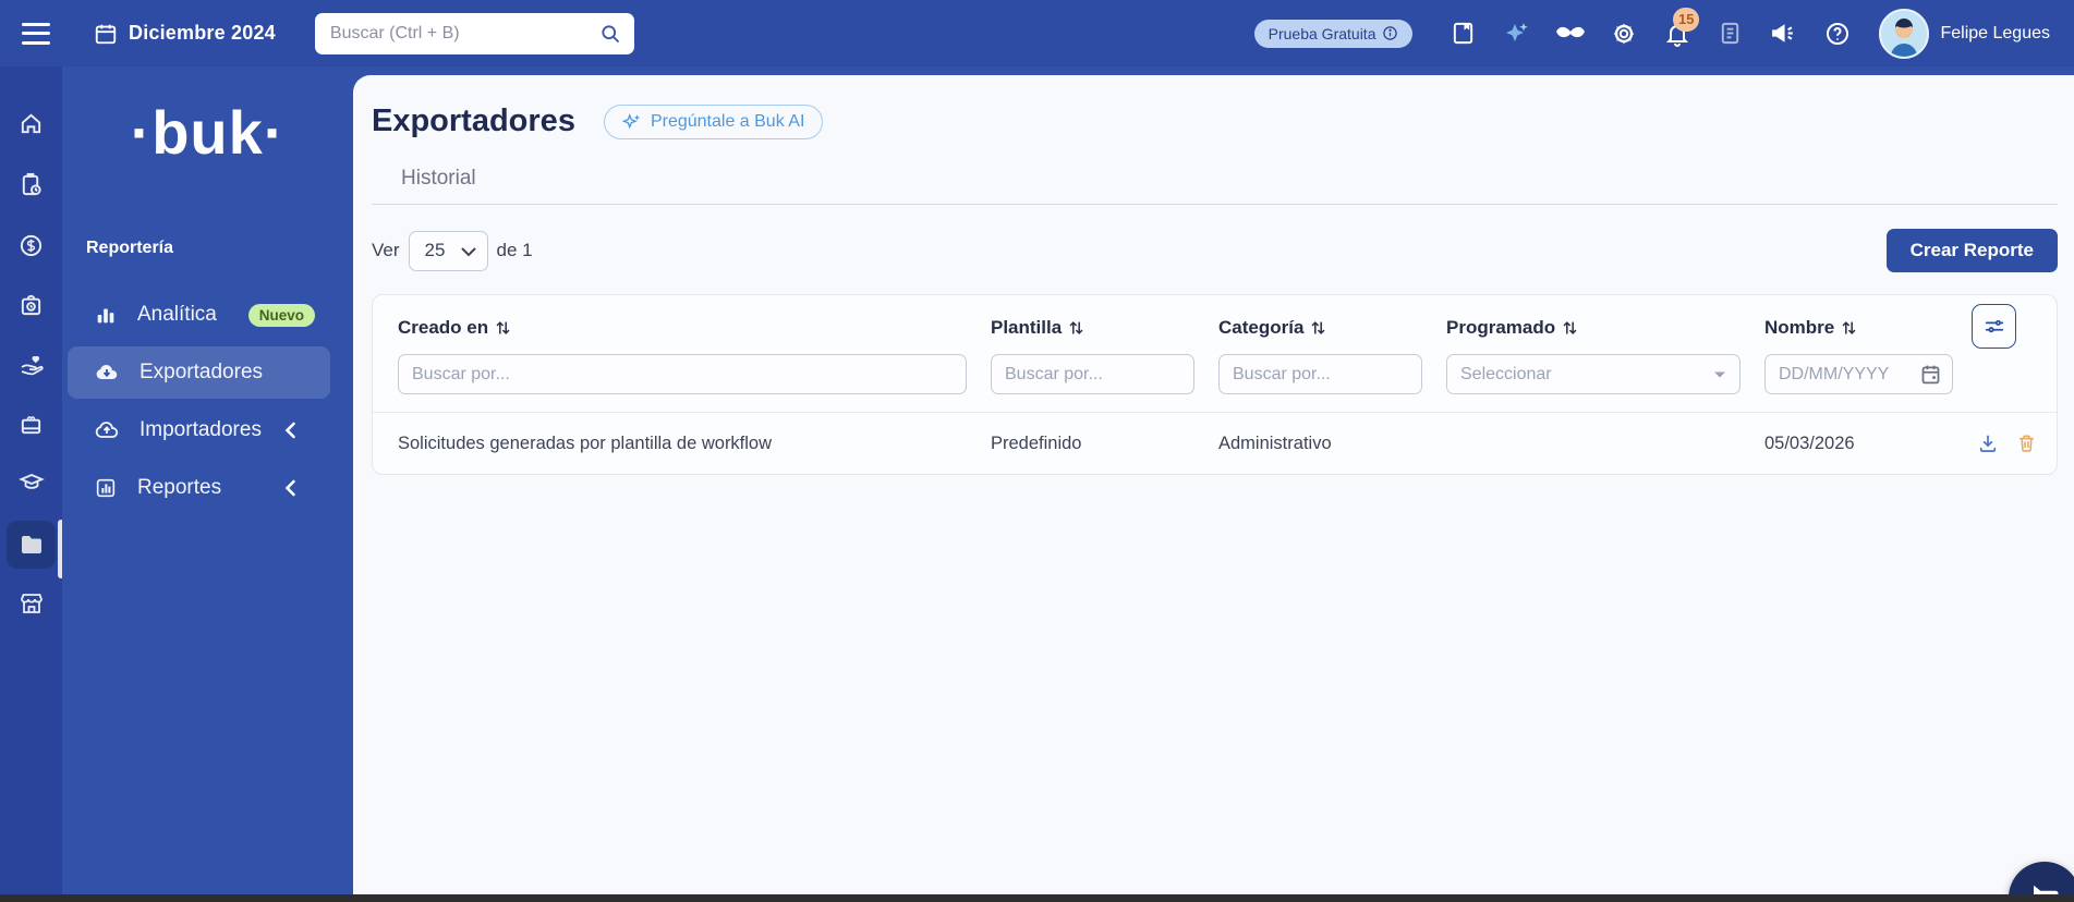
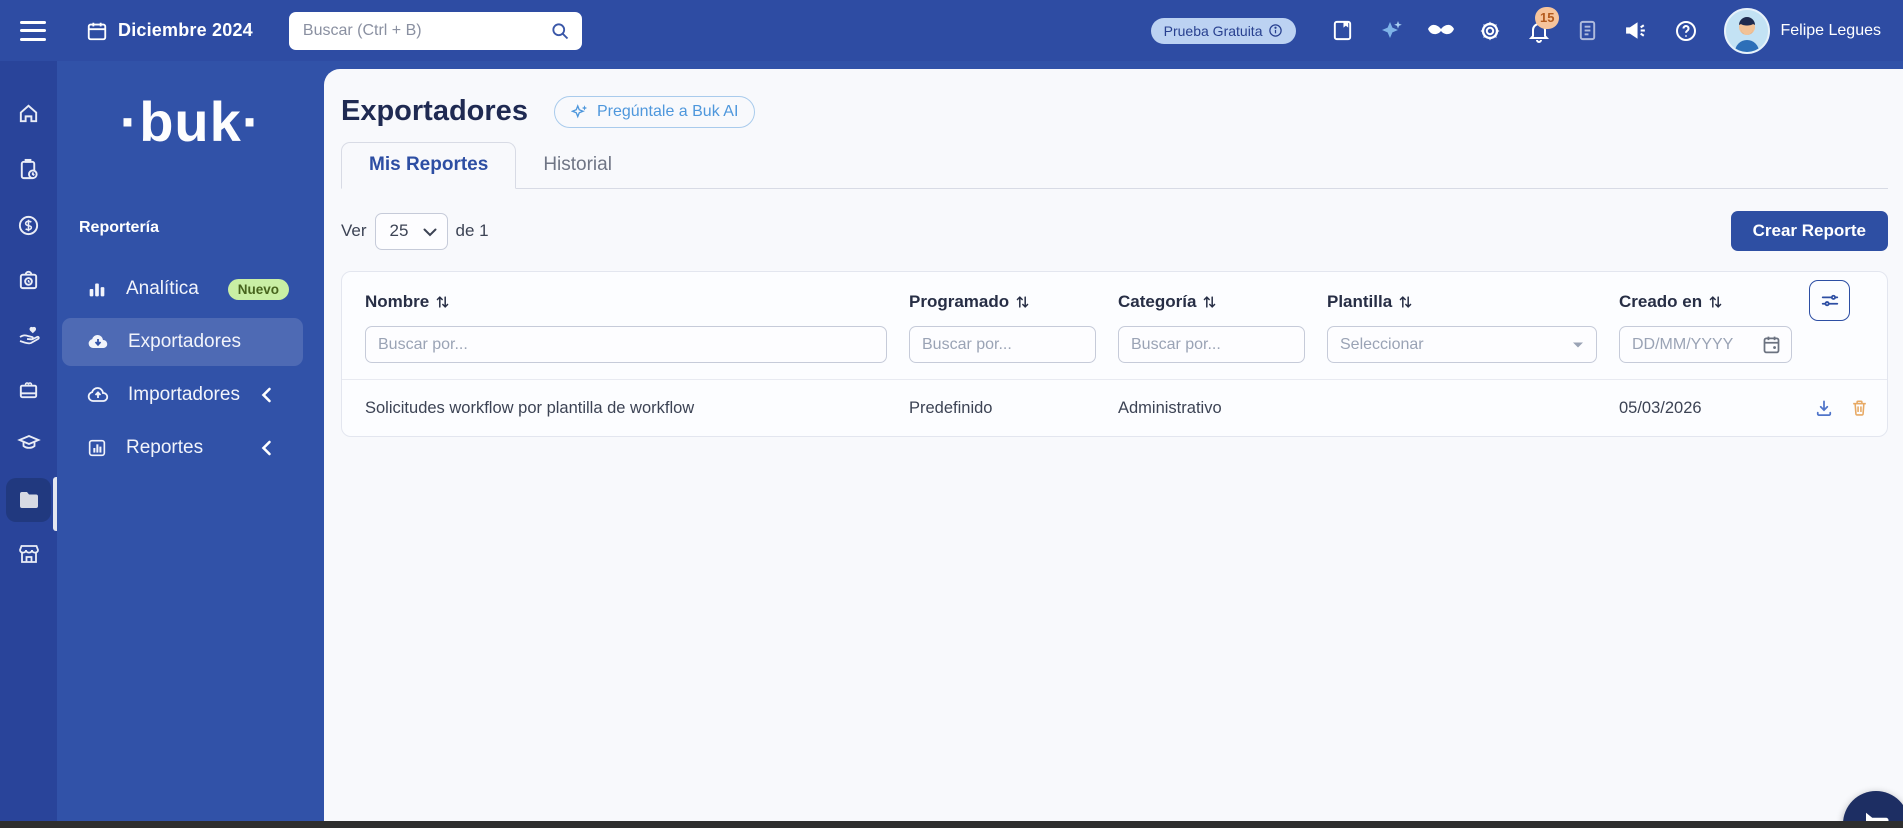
  Diciembre 2024
  Buscar (Ctrl + B)
  Prueba Gratuita
  15
  Felipe Legues
  ·buk·
  Reportería
  Analítica
  Nuevo
  Exportadores
  Importadores
  Reportes
  Exportadores
  Pregúntale a Buk AI
+ Mis Reportes
  Historial
  Ver
  25
  de 1
  Crear Reporte
- Creado en
+ Nombre
- Plantilla
+ Programado
  Categoría
- Programado
+ Plantilla
- Nombre
+ Creado en
  Buscar por...
  Buscar por...
  Buscar por...
  Seleccionar
  DD/MM/YYYY
- Solicitudes generadas por plantilla de workflow
+ Solicitudes workflow por plantilla de workflow
  Predefinido
  Administrativo
  05/03/2026
